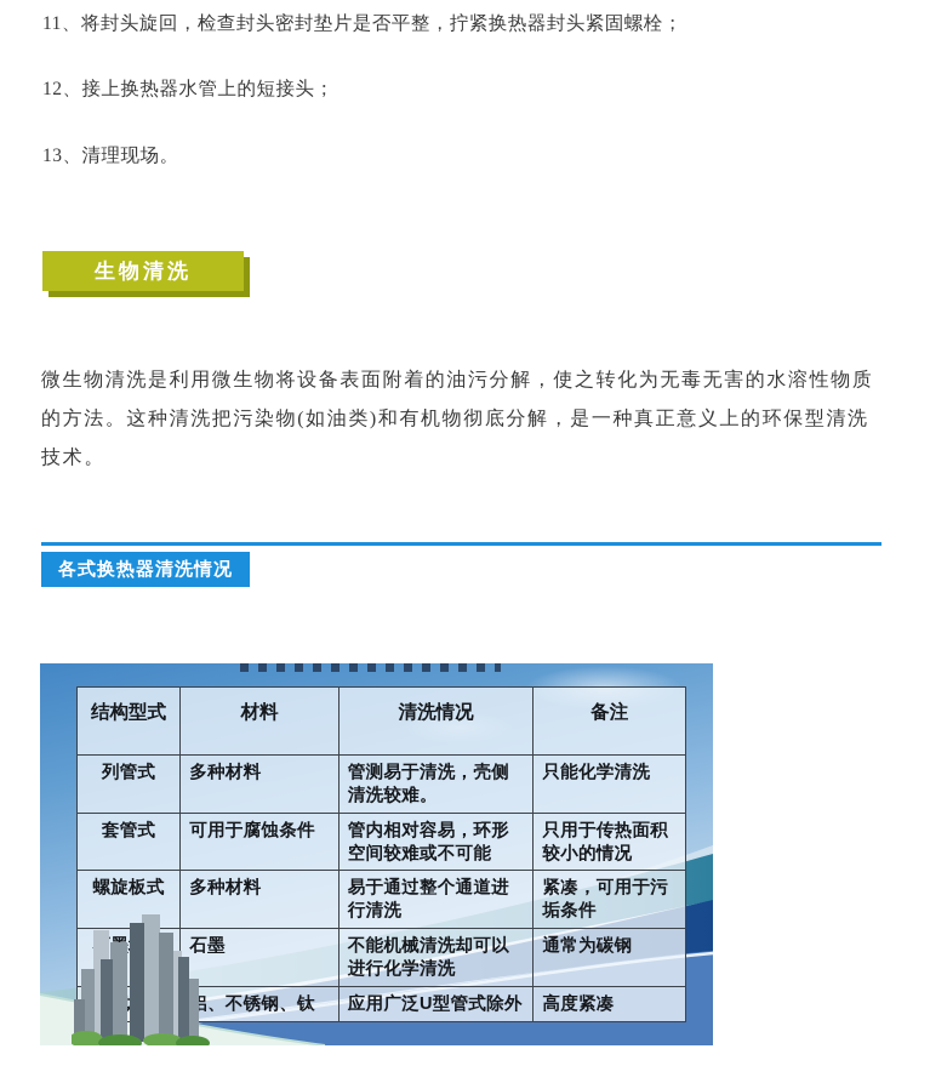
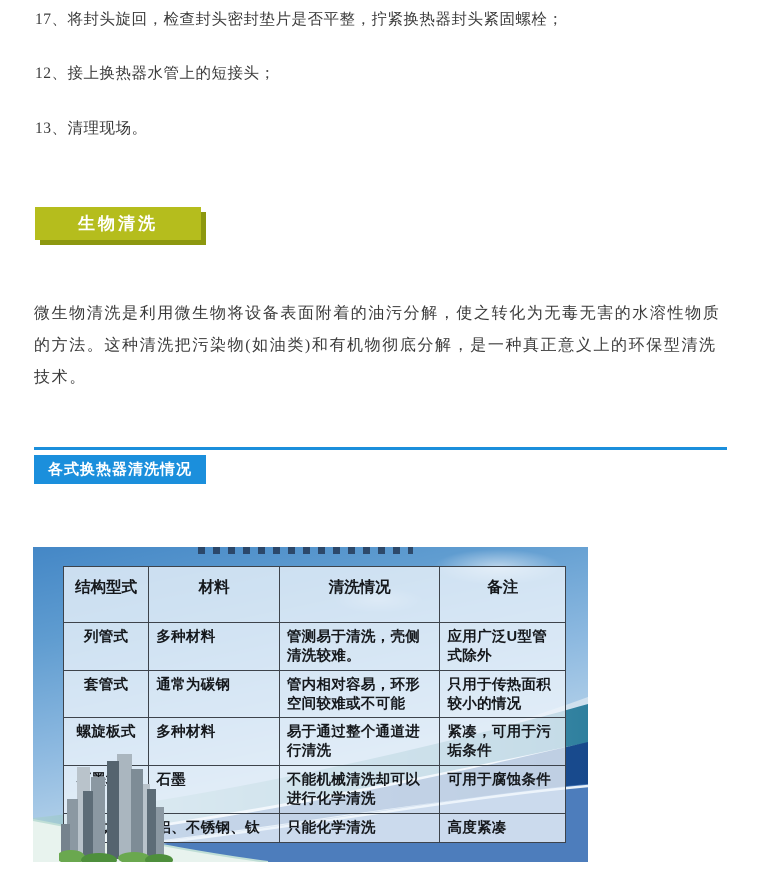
- 11、将封头旋回，检查封头密封垫片是否平整，拧紧换热器封头紧固螺栓；
+ 17、将封头旋回，检查封头密封垫片是否平整，拧紧换热器封头紧固螺栓；
  12、接上换热器水管上的短接头；
  13、清理现场。
  生物清洗
  微生物清洗是利用微生物将设备表面附着的油污分解，使之转化为无毒无害的水溶性物质的方法。这种清洗把污染物(如油类)和有机物彻底分解，是一种真正意义上的环保型清洗技术。
  各式换热器清洗情况
  结构型式	材料	清洗情况	备注
- 列管式	多种材料	管测易于清洗，壳侧清洗较难。	只能化学清洗
+ 列管式	多种材料	管测易于清洗，壳侧清洗较难。	应用广泛U型管式除外
- 套管式	可用于腐蚀条件	管内相对容易，环形空间较难或不可能	只用于传热面积较小的情况
+ 套管式	通常为碳钢	管内相对容易，环形空间较难或不可能	只用于传热面积较小的情况
  螺旋板式	多种材料	易于通过整个通道进行清洗	紧凑，可用于污垢条件
- 	石墨	不能机械清洗却可以进行化学清洗	通常为碳钢
+ 	石墨	不能机械清洗却可以进行化学清洗	可用于腐蚀条件
- 助	、不锈钢、钛	应用广泛U型管式除外	高度紧凑
+ 助	、不锈钢、钛	只能化学清洗	高度紧凑
